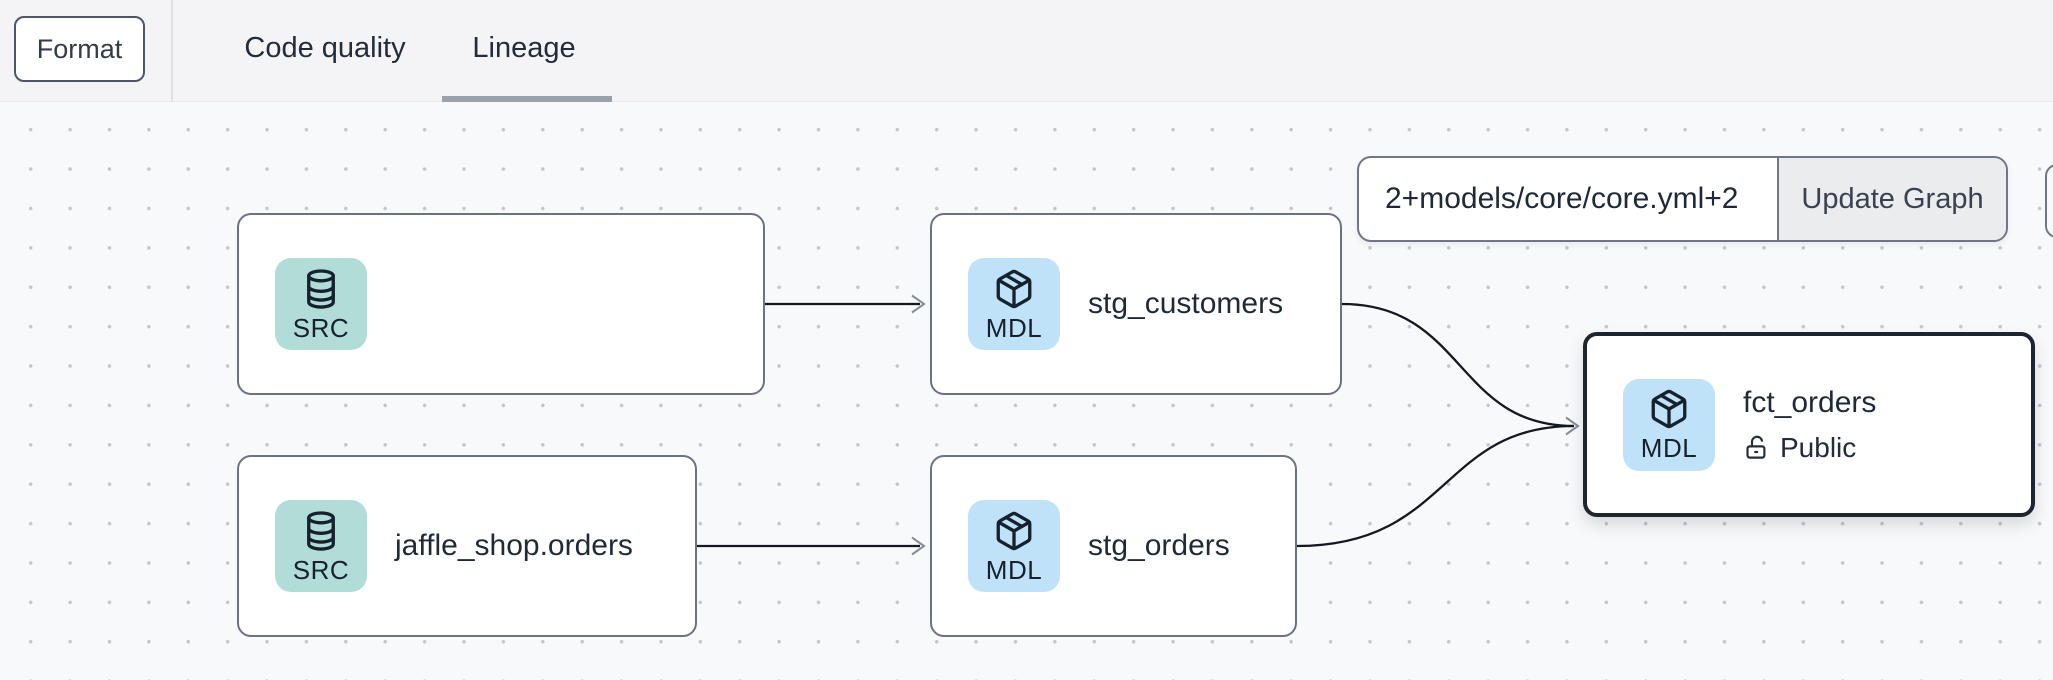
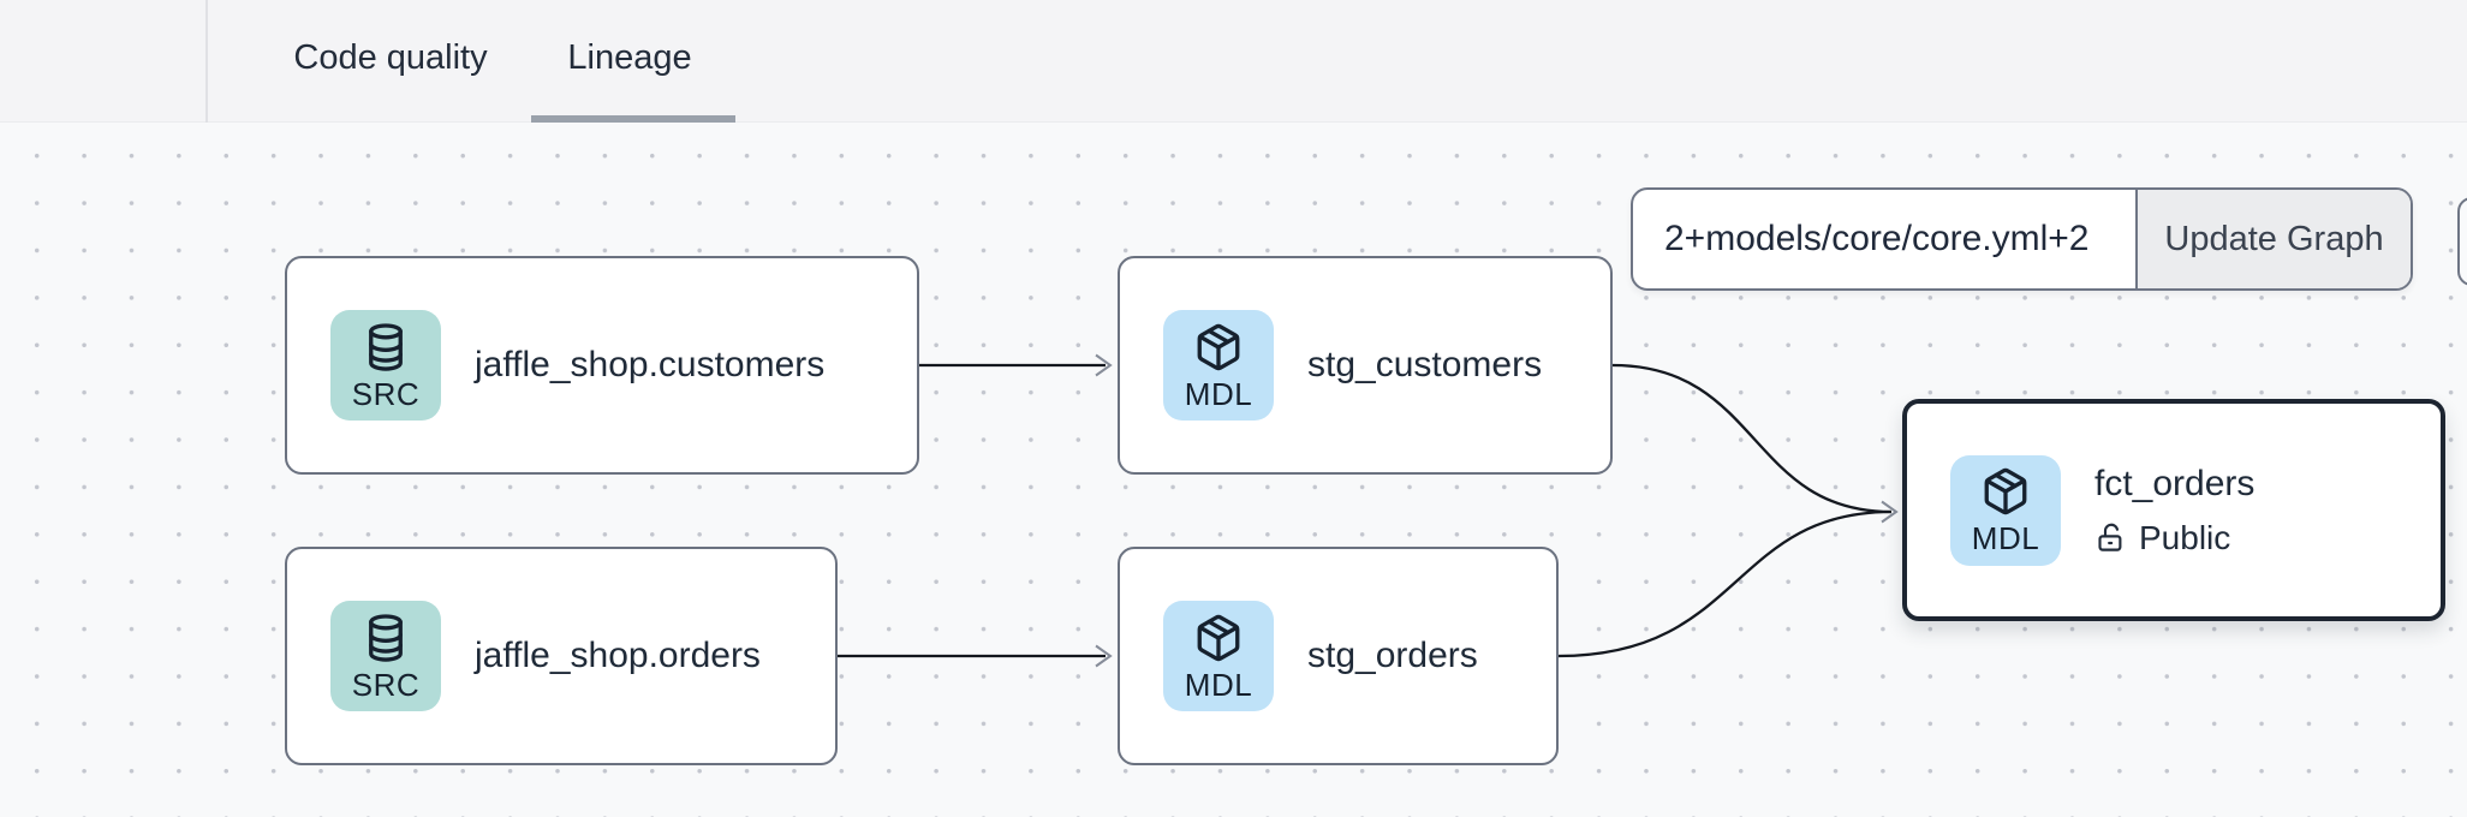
- Format
  Code quality
  Lineage
  SRC
+ jaffle_shop.customers
  MDL
  stg_customers
  SRC
  jaffle_shop.orders
  MDL
  stg_orders
  MDL
  fct_orders
  Public
  2+models/core/core.yml+2
  Update Graph
